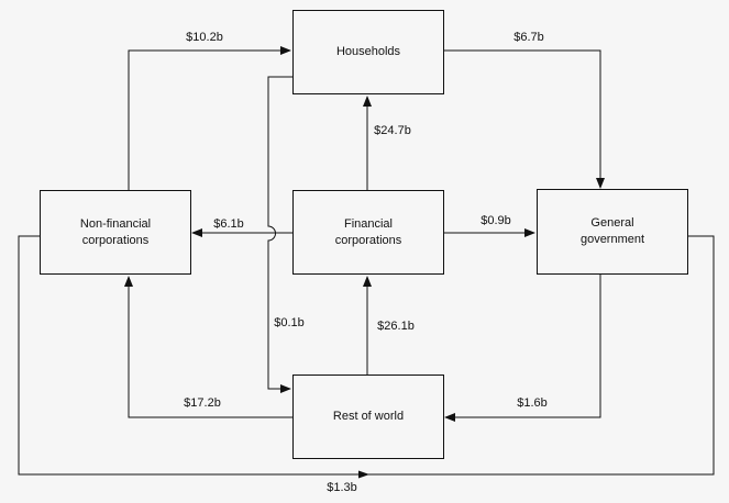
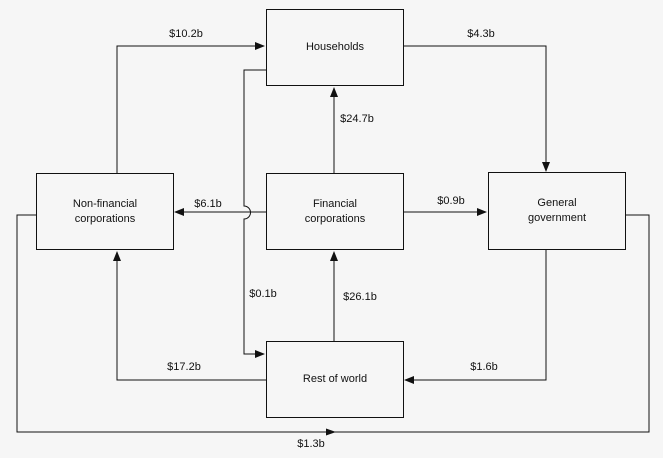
  Households
  Non-financial
  corporations
  Financial
  corporations
  General
  government
  Rest of world
  $10.2b
- $6.7b
+ $4.3b
  $24.7b
  $0.1b
  $6.1b
  $0.9b
  $26.1b
  $17.2b
  $1.6b
  $1.3b
